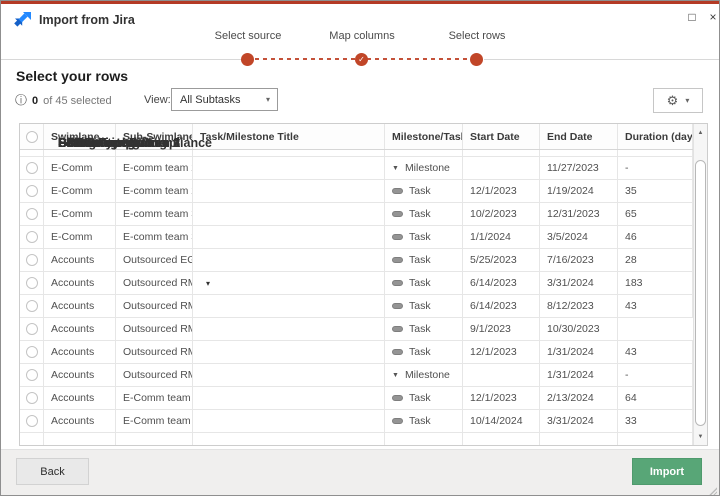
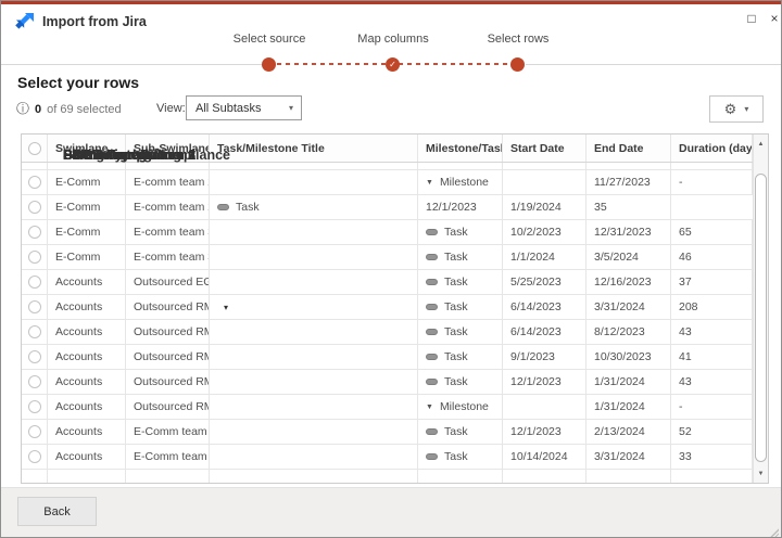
  Import from Jira
  □
  ×
  Select source
  Map columns
  Select rows
  ✓
  Select your rows
  ⓘ
  0
- of 45 selected
+ of 69 selected
  View:
  All Subtasks
  ▾
  ⚙
  ▾
  Swimlane
  Sub-Swimlane
  Task/Milestone Title
  Milestone/Tas
  Start Date
  End Date
  Duration (day
  E-Comm
  E-comm team
  SP M2
  Milestone
  11/27/2023
  -
  E-Comm
  E-comm team
- Localization
  Task
  12/1/2023
  1/19/2024
  35
  E-Comm
  E-comm team
  SOC 2 Type 2 Compliance
  Task
  10/2/2023
  12/31/2023
  65
  E-Comm
  E-comm team
  GDPR Compliance
  Task
  1/1/2024
  3/5/2024
  46
  Accounts
  Outsourced EG
  SSO integration
  Task
  5/25/2023
- 7/16/2023
+ 12/16/2023
- 28
+ 37
  Accounts
  Outsourced RM
  ▾
  Partner integration
  Task
  6/14/2023
  3/31/2024
- 183
+ 208
  Accounts
  Outsourced RM
  Partner integration 1
  Task
  6/14/2023
  8/12/2023
  43
  Accounts
  Outsourced RM
  Partner integration 2
  Task
  9/1/2023
  10/30/2023
+ 41
  Accounts
  Outsourced RM
  Partner integration 3
  Task
  12/1/2023
  1/31/2024
  43
  Accounts
  Outsourced RM
  P3
  Milestone
  1/31/2024
  -
  Accounts
  E-Comm team
  Billing management
  Task
  12/1/2023
  2/13/2024
- 64
+ 52
  Accounts
  E-Comm team
  Centralized Billing
  Task
  10/14/2024
  3/31/2024
  33
  Back
- Import
